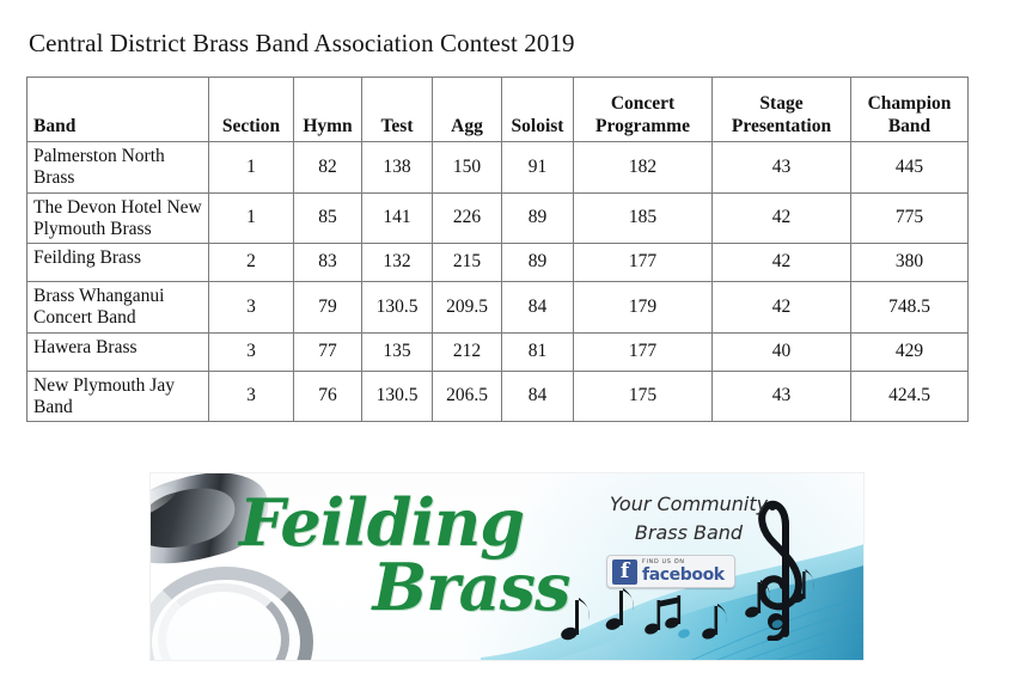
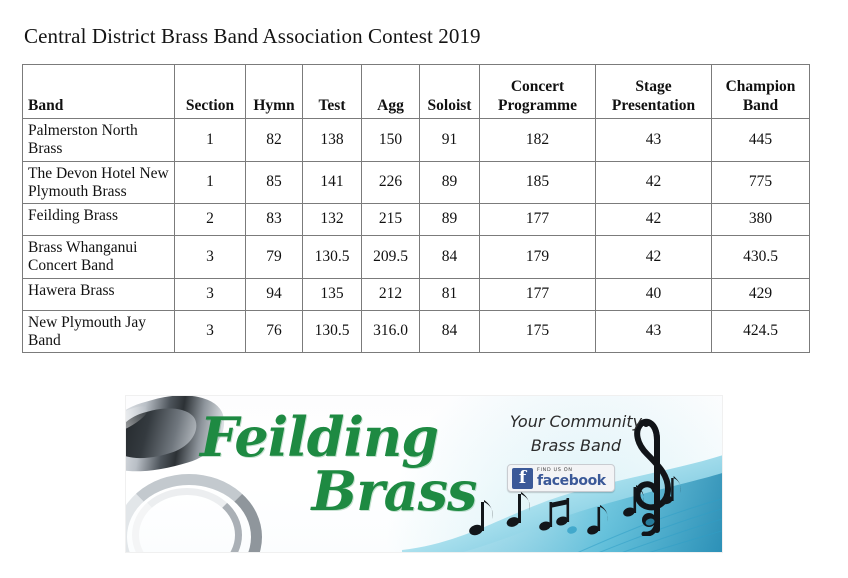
  Central District Brass Band Association Contest 2019
  Band	Section	Hymn	Test	Agg	Soloist	Concert Programme	Stage Presentation	Champion Band
  Palmerston North Brass	1	82	138	150	91	182	43	445
  The Devon Hotel New Plymouth Brass	1	85	141	226	89	185	42	775
  Feilding Brass	2	83	132	215	89	177	42	380
- Brass Whanganui Concert Band	3	79	130.5	209.5	84	179	42	748.5
+ Brass Whanganui Concert Band	3	79	130.5	209.5	84	179	42	430.5
- Hawera Brass	3	77	135	212	81	177	40	429
+ Hawera Brass	3	94	135	212	81	177	40	429
- New Plymouth Jay Band	3	76	130.5	206.5	84	175	43	424.5
+ New Plymouth Jay Band	3	76	130.5	316.0	84	175	43	424.5
  Feilding
  Brass
  Your Community
  Brass Band
  f
  facebook
